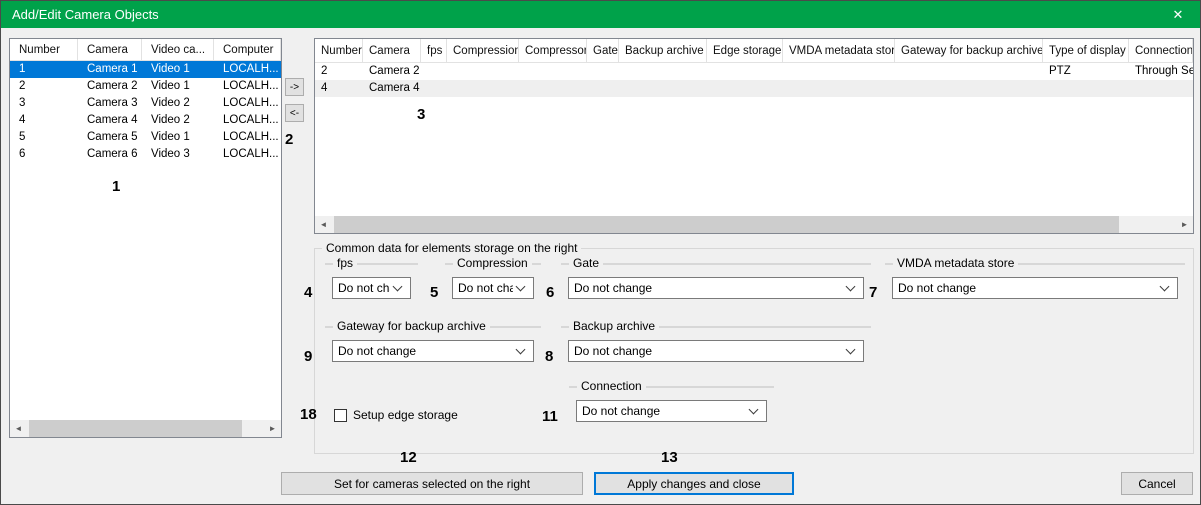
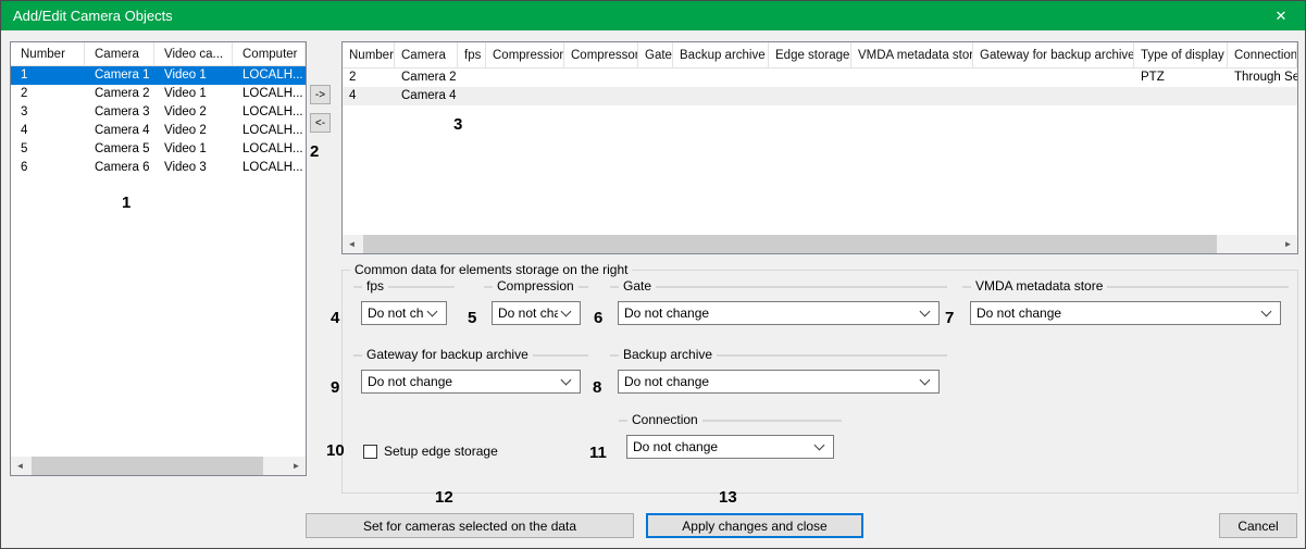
  Add/Edit Camera Objects
  ✕
  Number
  Camera
  Video ca...
  Computer
  1
  Camera 1
  Video 1
  LOCALH...
  2
  Camera 2
  Video 1
  LOCALH...
  3
  Camera 3
  Video 2
  LOCALH...
  4
  Camera 4
  Video 2
  LOCALH...
  5
  Camera 5
  Video 1
  LOCALH...
  6
  Camera 6
  Video 3
  LOCALH...
  ◄
  ►
  ->
  <-
  Number
  Camera
  fps
  Compression
  Compressor
  Gate
  Backup archive
  Edge storage
  VMDA metadata stor
  Gateway for backup archive
  Type of display
  Connection
  2
  Camera 2
  PTZ
  Through Se
  4
  Camera 4
  ◄
  ►
  Common data for elements storage on the right
  fps
  Do not ch
  Compression
  Do not cha
  Gate
  Do not change
  VMDA metadata store
  Do not change
  Gateway for backup archive
  Do not change
  Backup archive
  Do not change
  Setup edge storage
  Connection
  Do not change
- Set for cameras selected on the right
+ Set for cameras selected on the data
  Apply changes and close
  Cancel
  1
  2
  3
  4
  5
  6
  7
  8
  9
- 18
+ 10
  11
  12
  13
